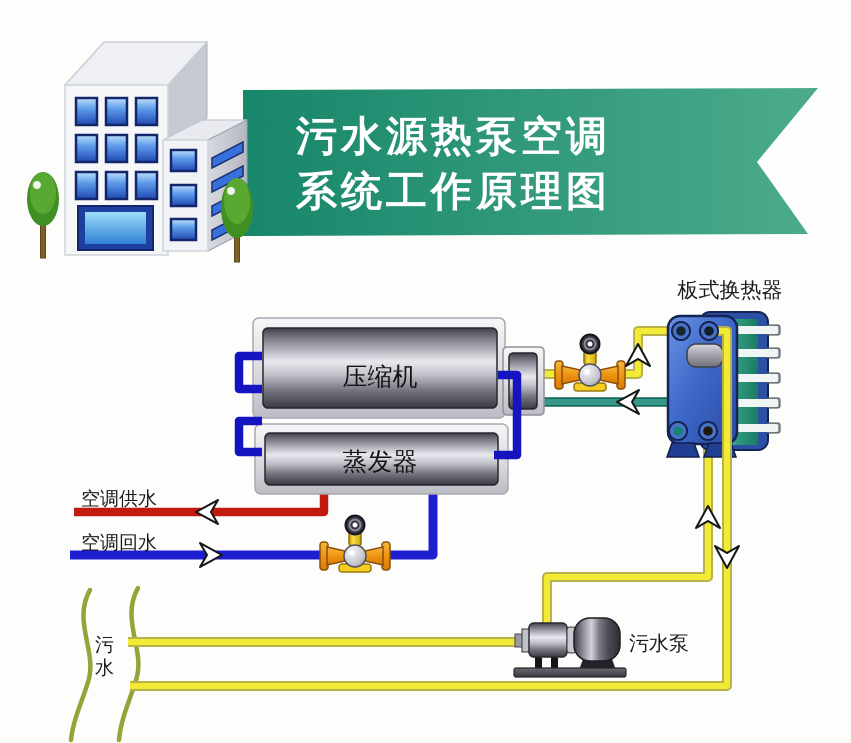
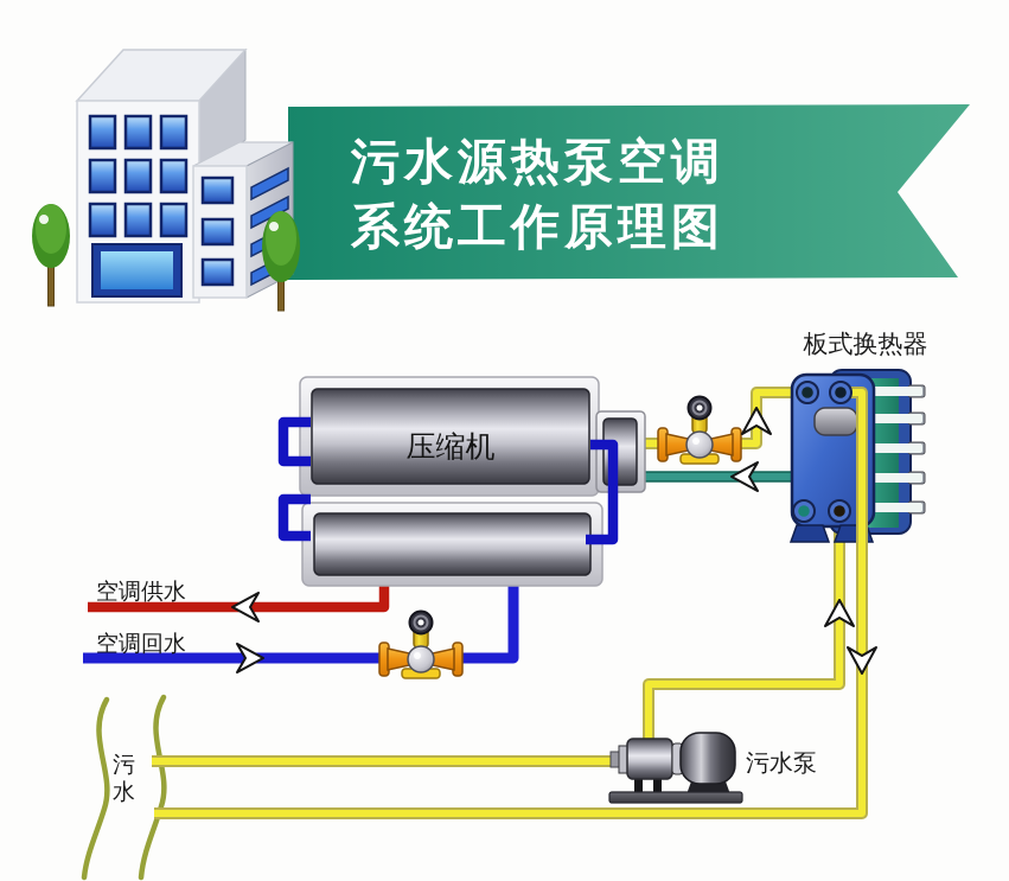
  污水源热泵空调
  系统工作原理图
  板式换热器
  压缩机
- 蒸发器
  空调供水
  空调回水
  污水
  污水泵
